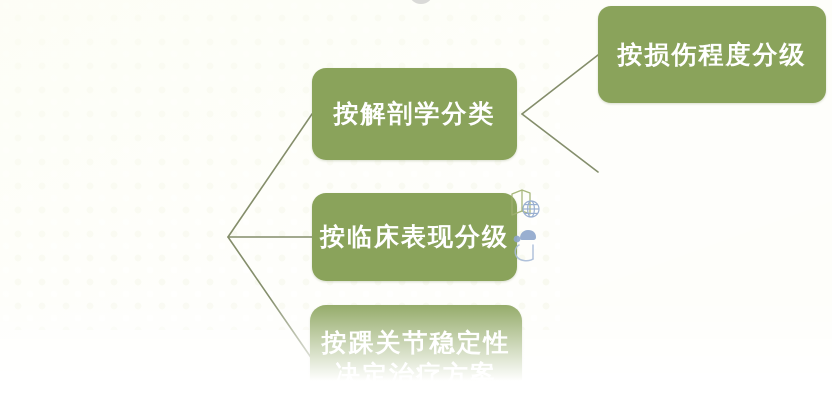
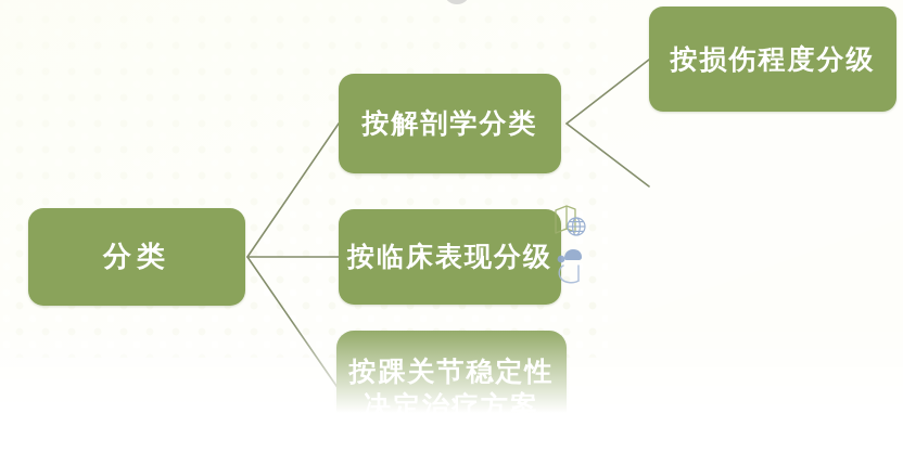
+ 分类
  按解剖学分类
  按临床表现分级
  按损伤程度分级
